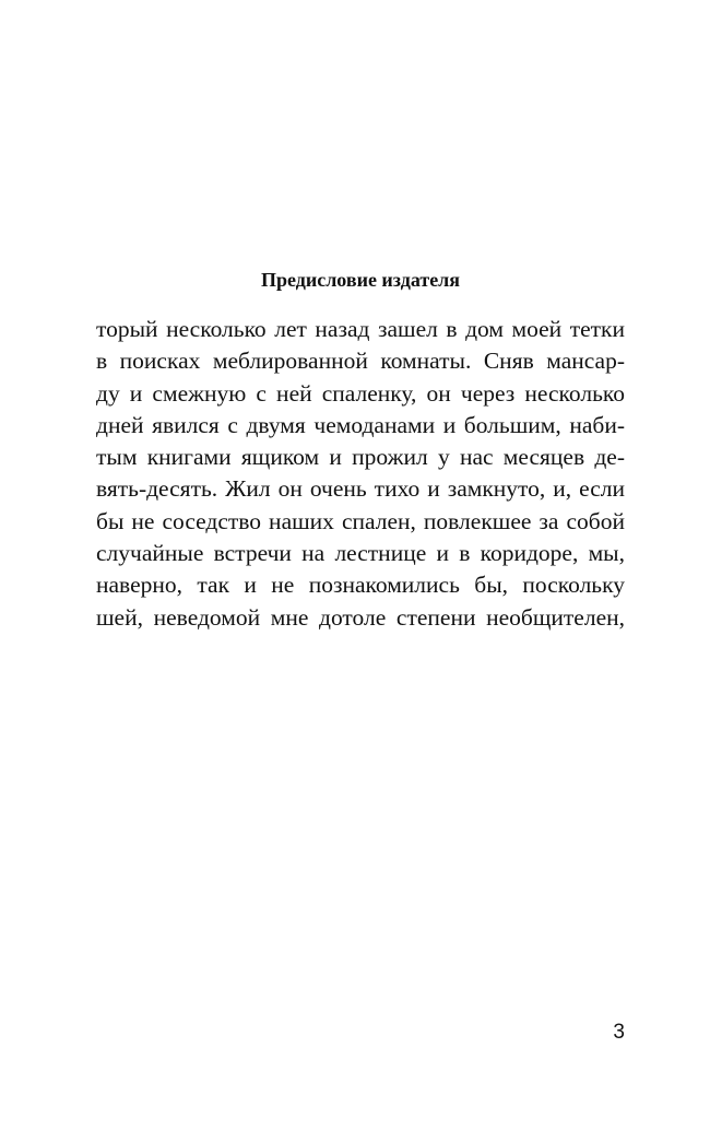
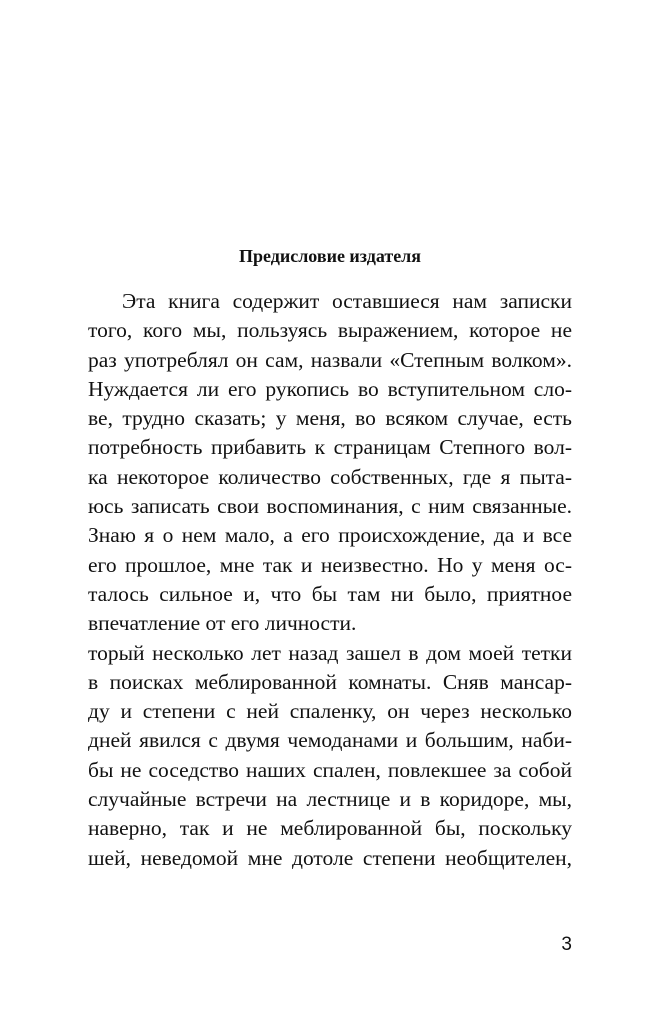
  Предисловие издателя
+ Эта книга содержит оставшиеся нам записки
+ того, кого мы, пользуясь выражением, которое не
+ раз употреблял он сам, назвали «Степным волком».
+ Нуждается ли его рукопись во вступительном сло-
+ ве, трудно сказать; у меня, во всяком случае, есть
+ потребность прибавить к страницам Степного вол-
+ ка некоторое количество собственных, где я пыта-
+ юсь записать свои воспоминания, с ним связанные.
+ Знаю я о нем мало, а его происхождение, да и все
+ его прошлое, мне так и неизвестно. Но у меня ос-
+ талось сильное и, что бы там ни было, приятное
+ впечатление от его личности.
  торый несколько лет назад зашел в дом моей тетки
  в поисках меблированной комнаты. Сняв мансар-
- ду и смежную с ней спаленку, он через несколько
+ ду и степени с ней спаленку, он через несколько
  дней явился с двумя чемоданами и большим, наби-
- тым книгами ящиком и прожил у нас месяцев де-
- вять-десять. Жил он очень тихо и замкнуто, и, если
  бы не соседство наших спален, повлекшее за собой
  случайные встречи на лестнице и в коридоре, мы,
- наверно, так и не познакомились бы, поскольку
+ наверно, так и не меблированной бы, поскольку
  шей, неведомой мне дотоле степени необщителен,
  3
